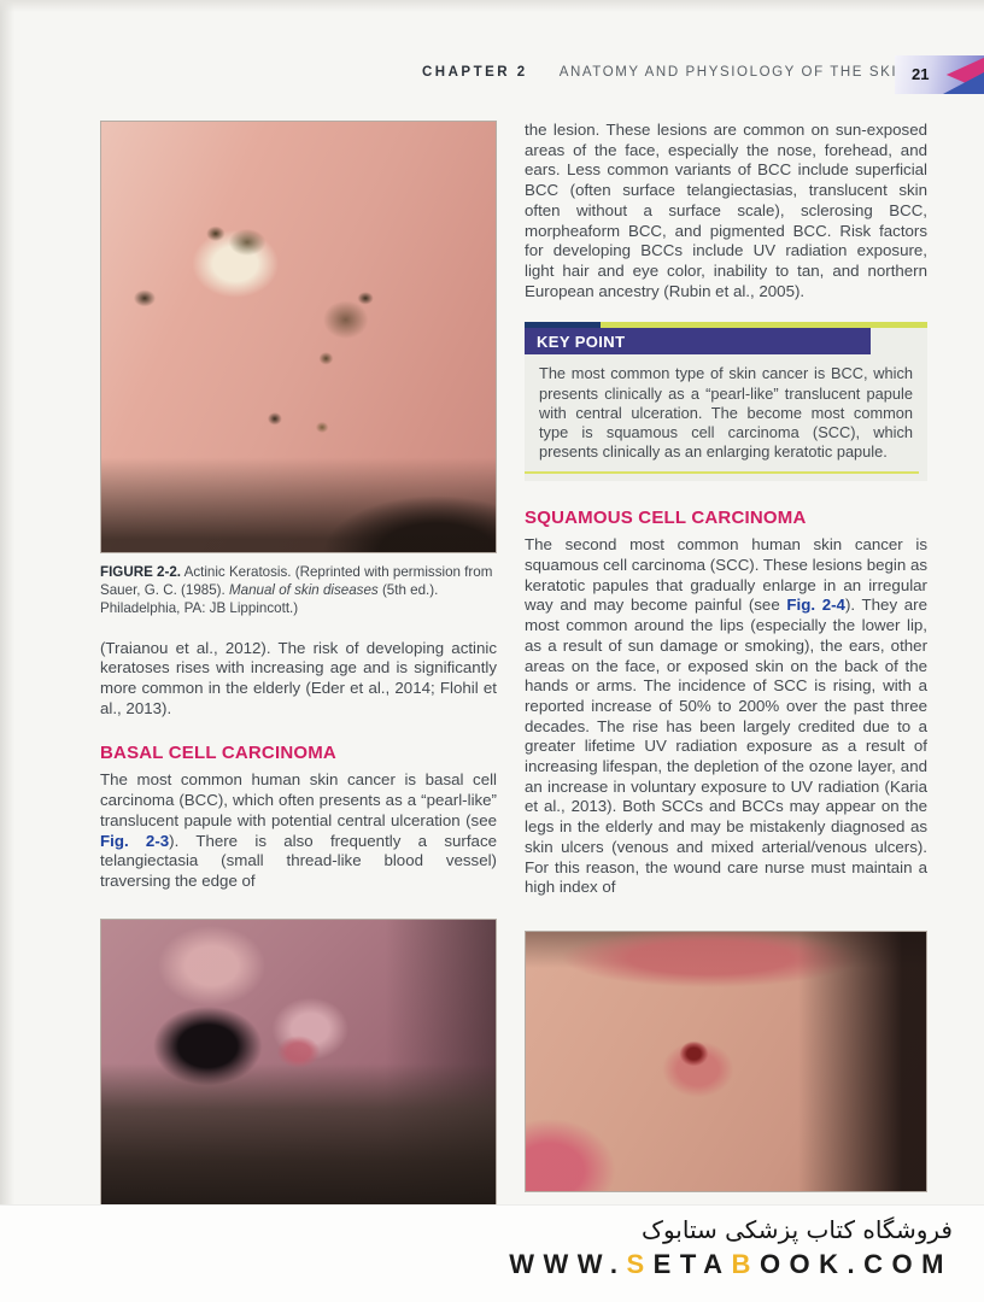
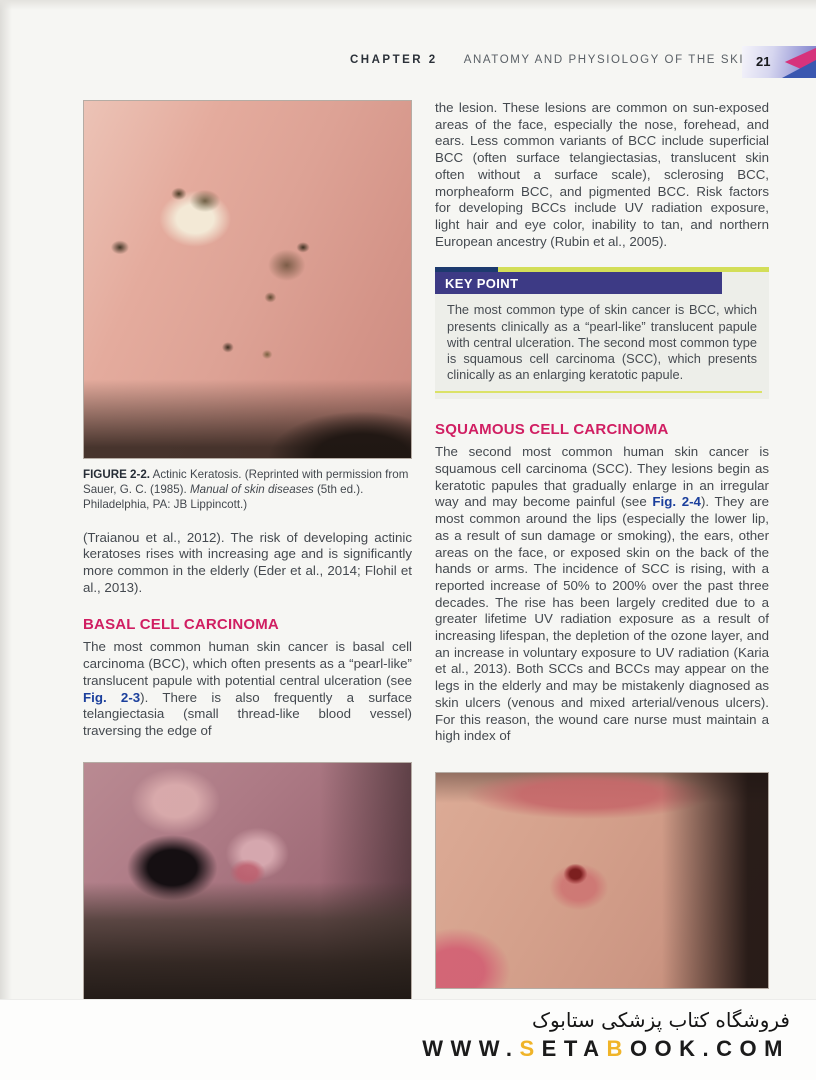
  CHAPTER 2
  ANATOMY AND PHYSIOLOGY OF THE SK
  21
  FIGURE 2-2. Actinic Keratosis. (Reprinted with permission from Sauer, G. C. (1985). Manual of skin diseases (5th ed.). Philadelphia, PA: JB Lippincott.)
  (Traianou et al., 2012). The risk of developing actinic keratoses rises with increasing age and is significantly more common in the elderly (Eder et al., 2014; Flohil et al., 2013).
  BASAL CELL CARCINOMA
  The most common human skin cancer is basal cell carcinoma (BCC), which often presents as a “pearl-like” translucent papule with potential central ulceration (see Fig. 2-3). There is also frequently a surface telangiectasia (small thread-like blood vessel) traversing the edge of
  the lesion. These lesions are common on sun-exposed areas of the face, especially the nose, forehead, and ears. Less common variants of BCC include superficial BCC (often surface telangiectasias, translucent skin often without a surface scale), sclerosing BCC, morpheaform BCC, and pigmented BCC. Risk factors for developing BCCs include UV radiation exposure, light hair and eye color, inability to tan, and northern European ancestry (Rubin et al., 2005).
  KEY POINT
- The most common type of skin cancer is BCC, which presents clinically as a “pearl-like” translucent papule with central ulceration. The become most common type is squamous cell carcinoma (SCC), which presents clinically as an enlarging keratotic papule.
+ The most common type of skin cancer is BCC, which presents clinically as a “pearl-like” translucent papule with central ulceration. The second most common type is squamous cell carcinoma (SCC), which presents clinically as an enlarging keratotic papule.
  SQUAMOUS CELL CARCINOMA
- The second most common human skin cancer is squamous cell carcinoma (SCC). These lesions begin as keratotic papules that gradually enlarge in an irregular way and may become painful (see Fig. 2-4). They are most common around the lips (especially the lower lip, as a result of sun damage or smoking), the ears, other areas on the face, or exposed skin on the back of the hands or arms. The incidence of SCC is rising, with a reported increase of 50% to 200% over the past three decades. The rise has been largely credited due to a greater lifetime UV radiation exposure as a result of increasing lifespan, the depletion of the ozone layer, and an increase in voluntary exposure to UV radiation (Karia et al., 2013). Both SCCs and BCCs may appear on the legs in the elderly and may be mistakenly diagnosed as skin ulcers (venous and mixed arterial/venous ulcers). For this reason, the wound care nurse must maintain a high index of
+ The second most common human skin cancer is squamous cell carcinoma (SCC). They lesions begin as keratotic papules that gradually enlarge in an irregular way and may become painful (see Fig. 2-4). They are most common around the lips (especially the lower lip, as a result of sun damage or smoking), the ears, other areas on the face, or exposed skin on the back of the hands or arms. The incidence of SCC is rising, with a reported increase of 50% to 200% over the past three decades. The rise has been largely credited due to a greater lifetime UV radiation exposure as a result of increasing lifespan, the depletion of the ozone layer, and an increase in voluntary exposure to UV radiation (Karia et al., 2013). Both SCCs and BCCs may appear on the legs in the elderly and may be mistakenly diagnosed as skin ulcers (venous and mixed arterial/venous ulcers). For this reason, the wound care nurse must maintain a high index of
  فروشگاه کتاب پزشکی ستابوک
  WWW.SETABOOK.COM
